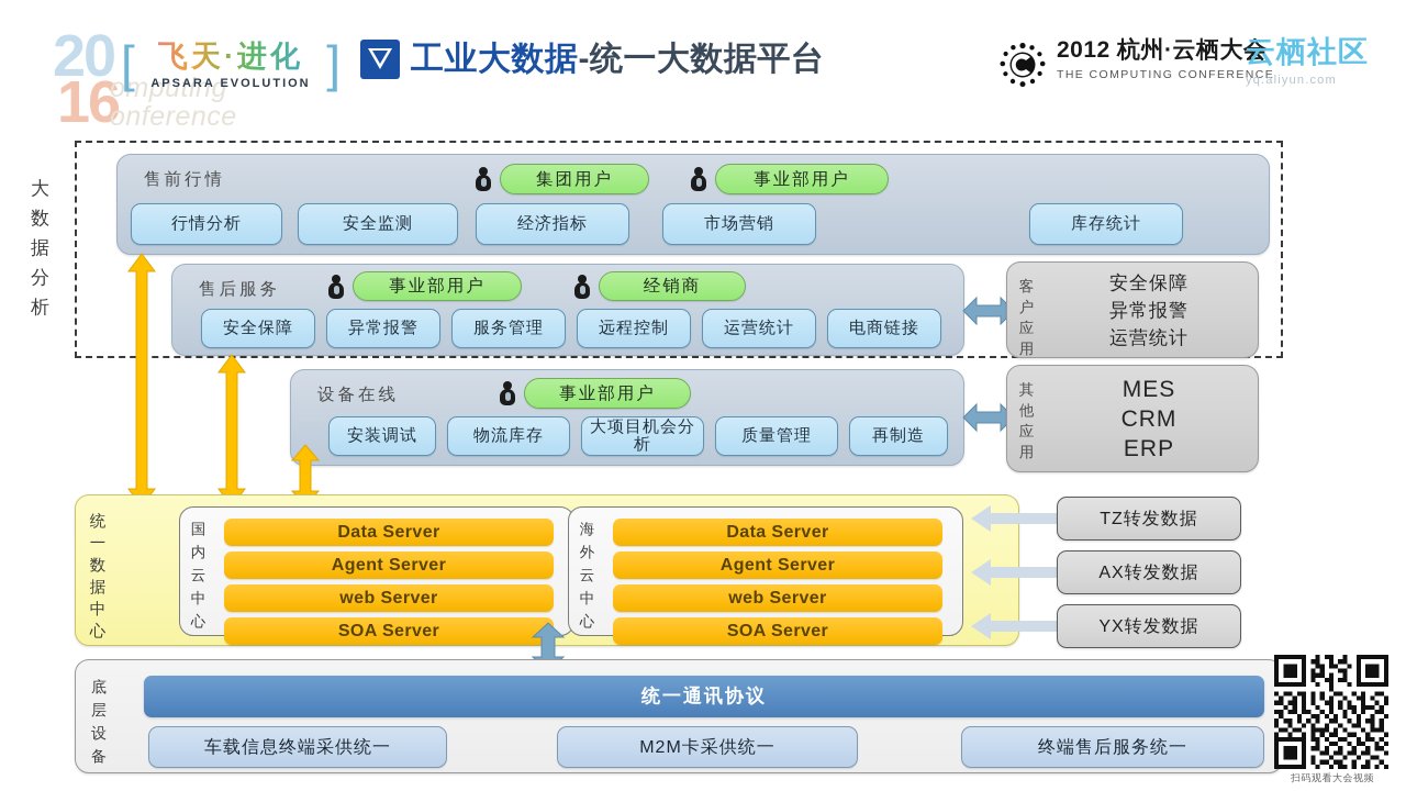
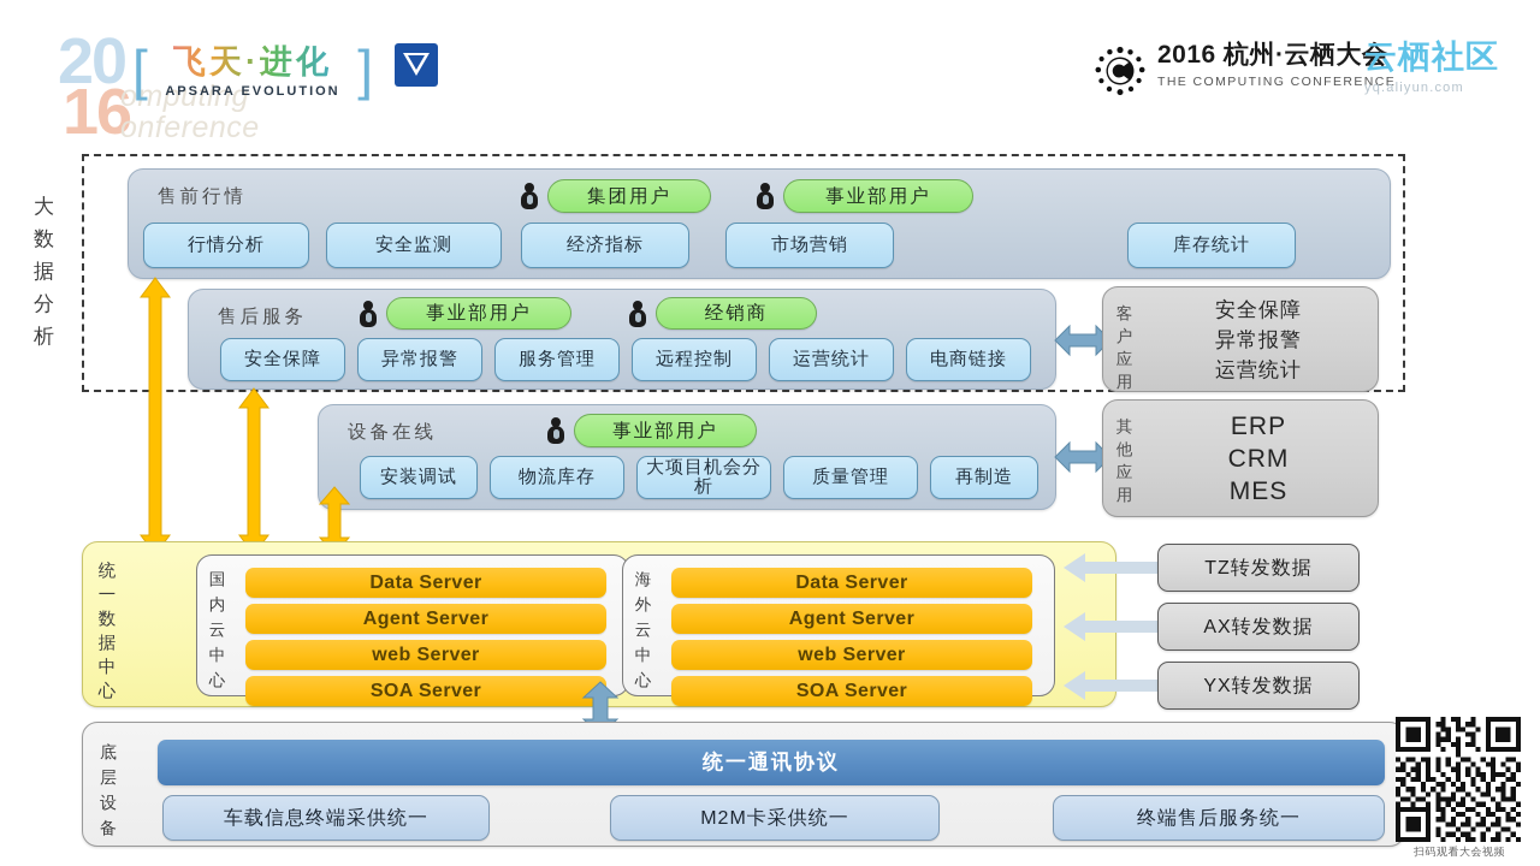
  20
  16
  omputing
  onference
  [
  ]
  飞天·进化
  APSARA EVOLUTION
- 工业大数据-统一大数据平台
- 2012 杭州·云栖大会
+ 2016 杭州·云栖大会
  THE COMPUTING CONFERENCE
  云栖社区
  yq.aliyun.com
  大
  数
  据
  分
  析
  售前行情
  集团用户
  事业部用户
  行情分析
  安全监测
  经济指标
  市场营销
  库存统计
  售后服务
  事业部用户
  经销商
  安全保障
  异常报警
  服务管理
  远程控制
  运营统计
  电商链接
  客
  户
  应
  用
  安全保障
  异常报警
  运营统计
  设备在线
  事业部用户
  安装调试
  物流库存
  大项目机会分析
  质量管理
  再制造
  其
  他
  应
  用
- MES
+ ERP
  CRM
- ERP
+ MES
  统
  一
  数
  据
  中
  心
  国
  内
  云
  中
  心
  Data Server
  Agent Server
  web Server
  SOA Server
  海
  外
  云
  中
  心
  Data Server
  Agent Server
  web Server
  SOA Server
  TZ转发数据
  AX转发数据
  YX转发数据
  底
  层
  设
  备
  统一通讯协议
  车载信息终端采供统一
  M2M卡采供统一
  终端售后服务统一
  扫码观看大会视频
